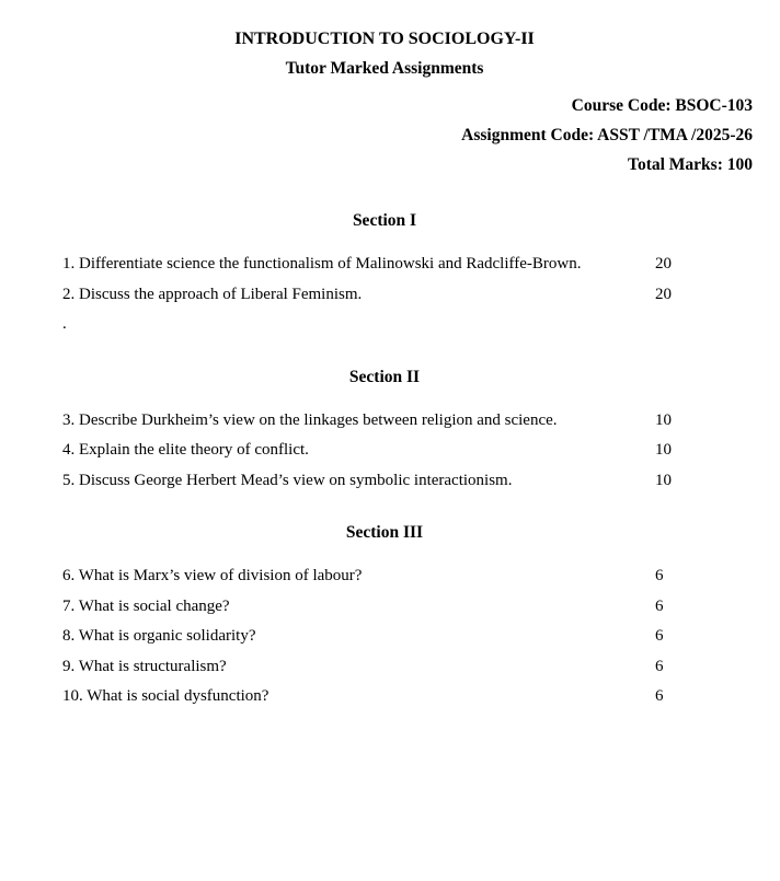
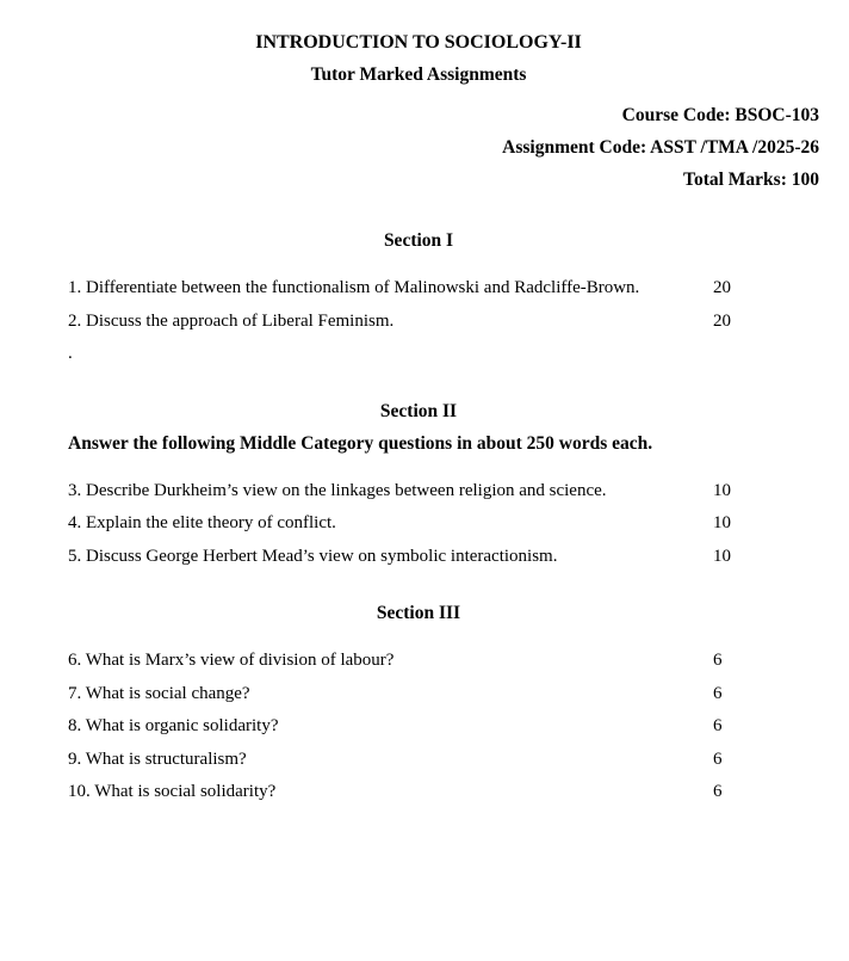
  INTRODUCTION TO SOCIOLOGY-II
  Tutor Marked Assignments
  Course Code: BSOC-103
  Assignment Code: ASST /TMA /2025-26
  Total Marks: 100
  Section I
- 1. Differentiate science the functionalism of Malinowski and Radcliffe-Brown.
+ 1. Differentiate between the functionalism of Malinowski and Radcliffe-Brown.
  20
  2. Discuss the approach of Liberal Feminism.
  20
  .
  Section II
+ Answer the following Middle Category questions in about 250 words each.
  3. Describe Durkheim’s view on the linkages between religion and science.
  10
  4. Explain the elite theory of conflict.
  10
  5. Discuss George Herbert Mead’s view on symbolic interactionism.
  10
  Section III
  6. What is Marx’s view of division of labour?
  6
  7. What is social change?
  6
  8. What is organic solidarity?
  6
  9. What is structuralism?
  6
- 10. What is social dysfunction?
+ 10. What is social solidarity?
  6
